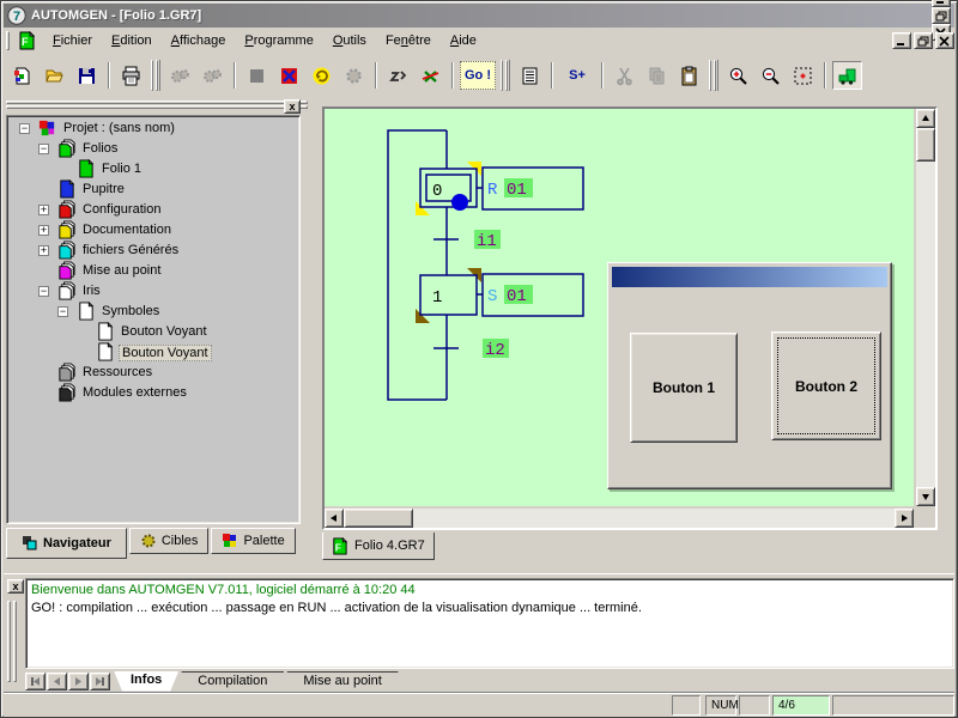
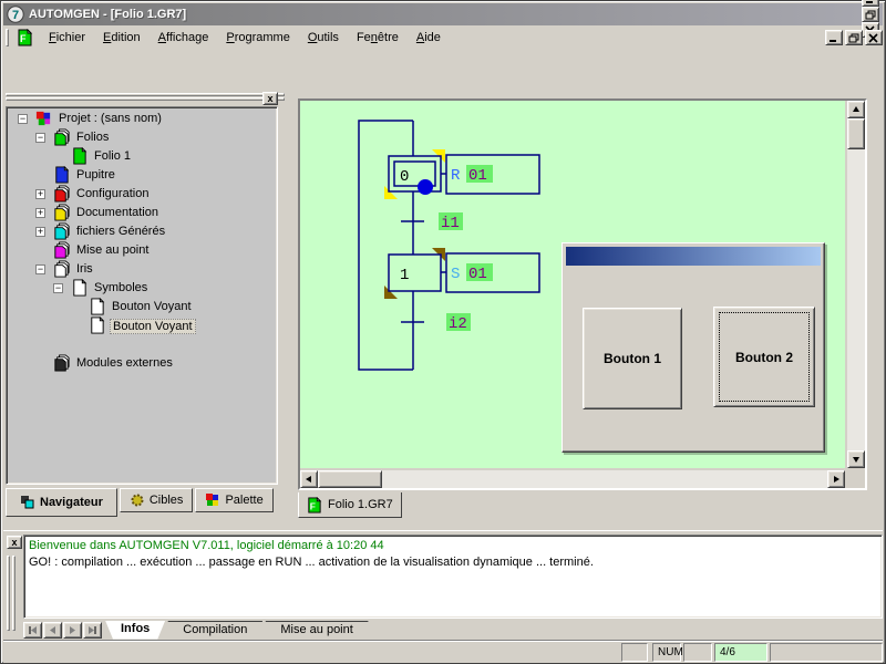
  7
  AUTOMGEN - [Folio 1.GR7]
  F
  Fichier
  Edition
  Affichage
  Programme
  Outils
  Fenêtre
  Aide
- Go !
- S+
  x
  −
  Projet : (sans nom)
  −
  Folios
  Folio 1
  Pupitre
  +
  Configuration
  +
  Documentation
  +
  fichiers Générés
  Mise au point
  −
  Iris
  −
  Symboles
  Bouton Voyant
  Bouton Voyant
- Ressources
  Modules externes
  Navigateur
  Cibles
  Palette
  0
  R
  01
  i1
  1
  S
  01
  i2
  Bouton 1
  Bouton 2
  F
- Folio 4.GR7
+ Folio 1.GR7
  x
  Bienvenue dans AUTOMGEN V7.011, logiciel démarré à 10:20 44
  GO! : compilation ... exécution ... passage en RUN ... activation de la visualisation dynamique ... terminé.
  Infos
  Compilation
  Mise au point
  NUM
  4/6
